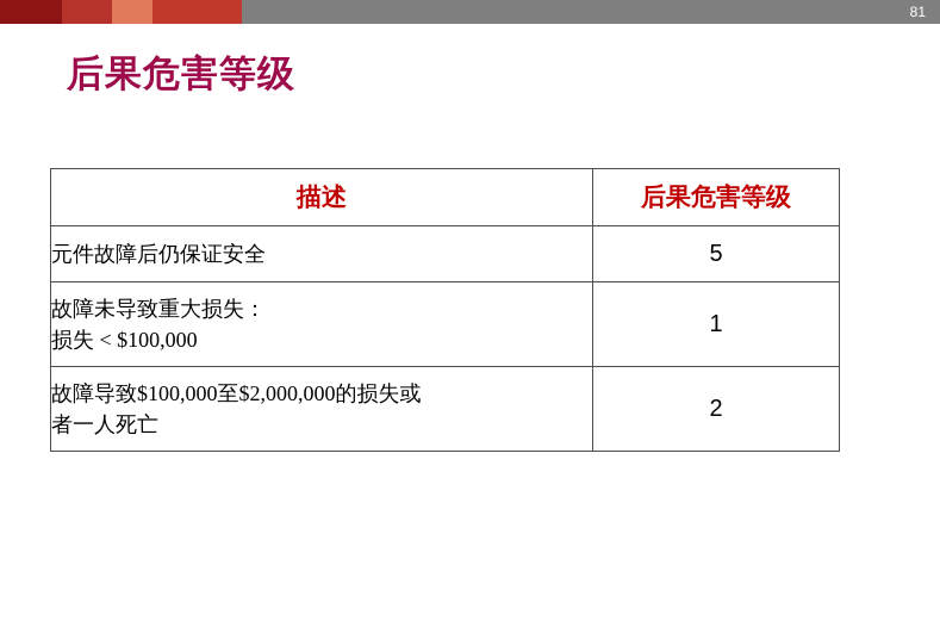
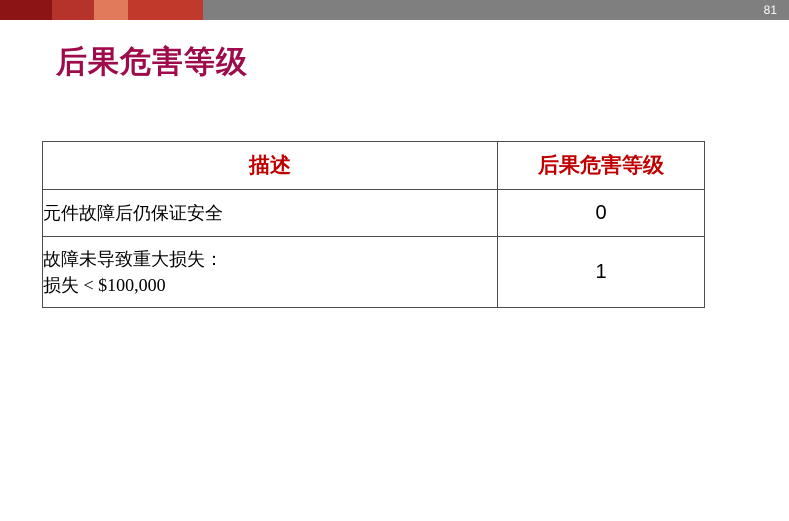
  81
  后果危害等级
  描述	后果危害等级
- 元件故障后仍保证安全	5
+ 元件故障后仍保证安全	0
  故障未导致重大损失： 损失 < $100,000	1
- 故障导致$100,000至$2,000,000的损失或 者一人死亡	2
